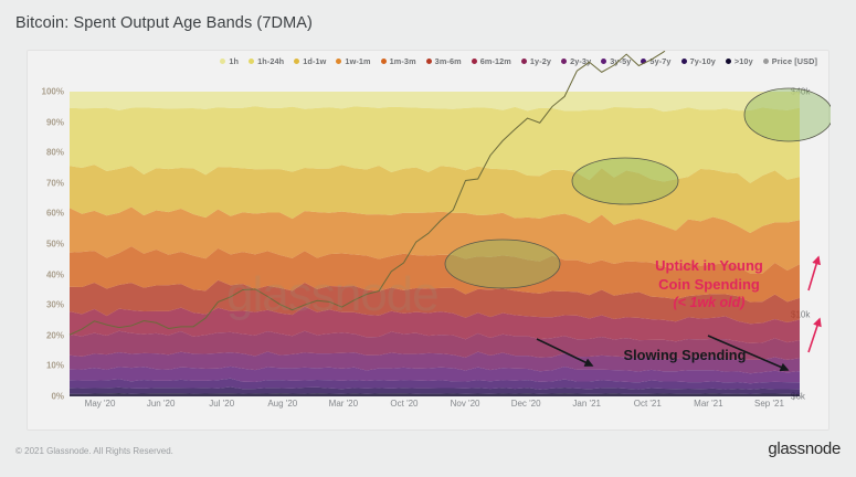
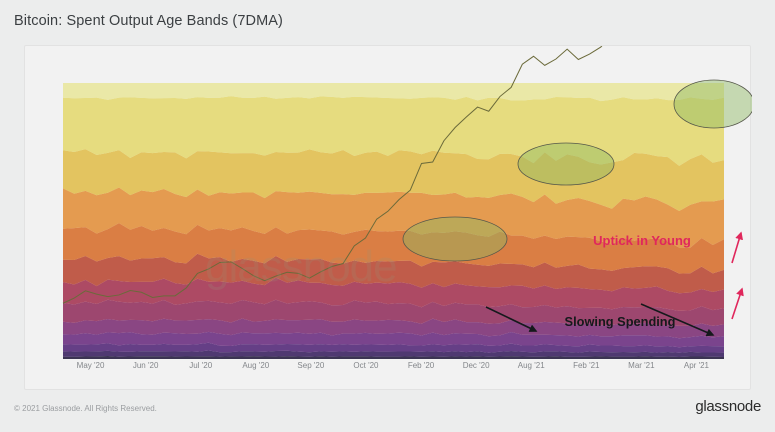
  Bitcoin: Spent Output Age Bands (7DMA)
- 1h
- 1h-24h
- 1d-1w
- 1w-1m
- 1m-3m
- 3m-6m
- 6m-12m
- 1y-2y
- 2y-3y
- 3y-5y
- 5y-7y
- 7y-10y
- >10y
- Price [USD]
- 0%
- 10%
- 20%
- 30%
- 40%
- 50%
- 60%
- 70%
- 80%
- 90%
- 100%
- $6k
- $10k
- $40k
  glassnode
  Uptick in Young
- Coin Spending
- (< 1wk old)
  Slowing Spending
  May '20
  Jun '20
  Jul '20
  Aug '20
- Mar '20
+ Sep '20
  Oct '20
- Nov '20
+ Feb '20
  Dec '20
- Jan '21
+ Aug '21
- Oct '21
+ Feb '21
  Mar '21
- Sep '21
+ Apr '21
  © 2021 Glassnode. All Rights Reserved.
  glassnode
